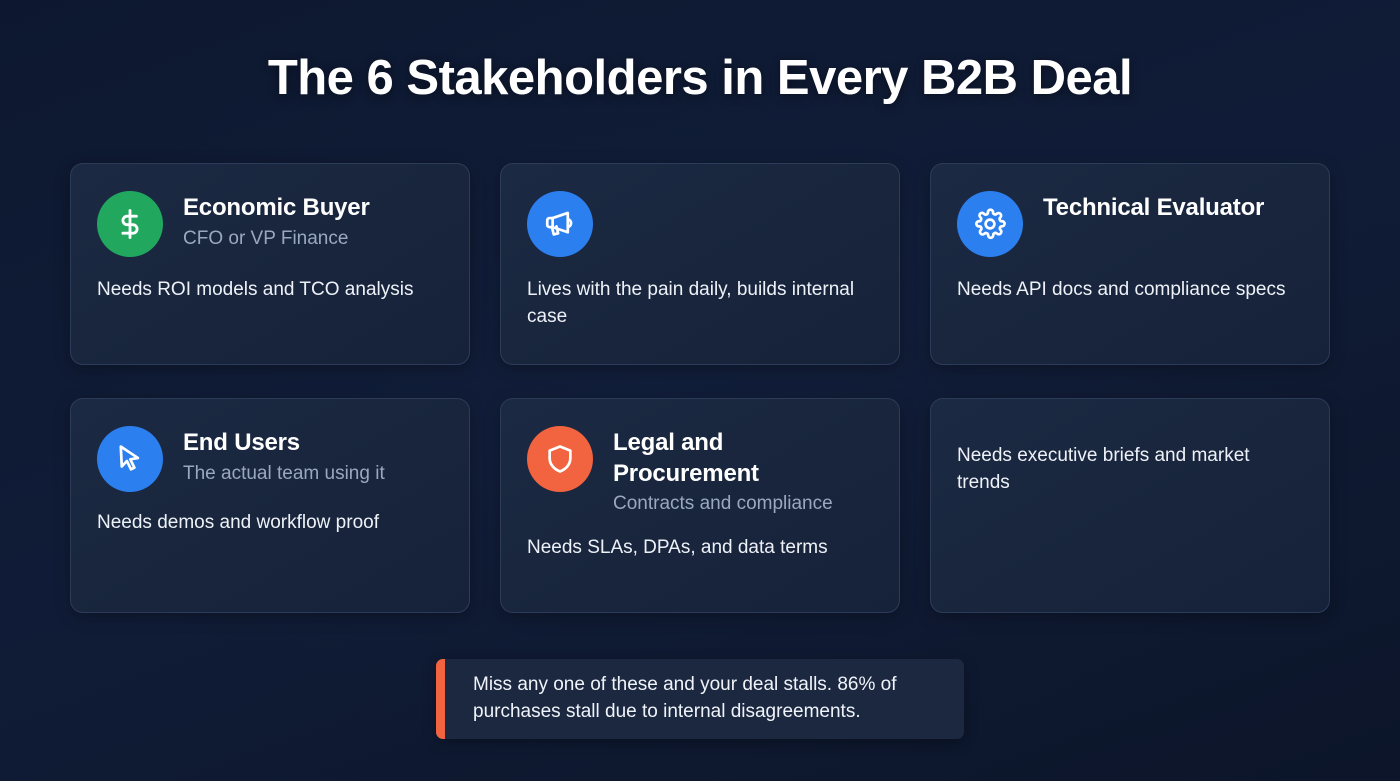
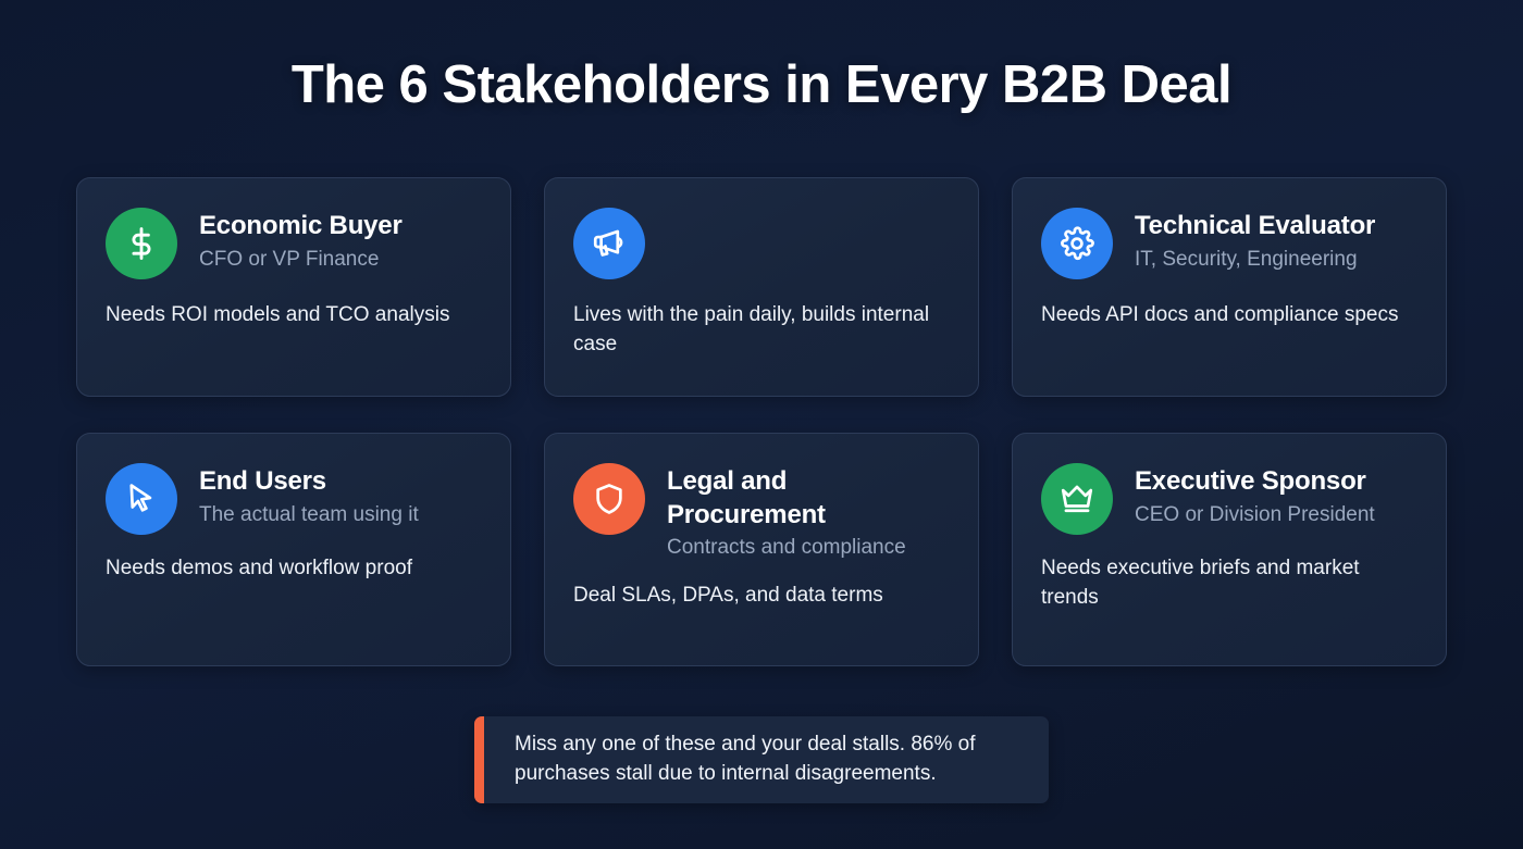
  The 6 Stakeholders in Every B2B Deal
  Economic Buyer
  CFO or VP Finance
  Needs ROI models and TCO analysis
  Lives with the pain daily, builds internal case
  Technical Evaluator
+ IT, Security, Engineering
  Needs API docs and compliance specs
  End Users
  The actual team using it
  Needs demos and workflow proof
  Legal and Procurement
  Contracts and compliance
- Needs SLAs, DPAs, and data terms
+ Deal SLAs, DPAs, and data terms
+ Executive Sponsor
+ CEO or Division President
  Needs executive briefs and market trends
  Miss any one of these and your deal stalls. 86% of purchases stall due to internal disagreements.
